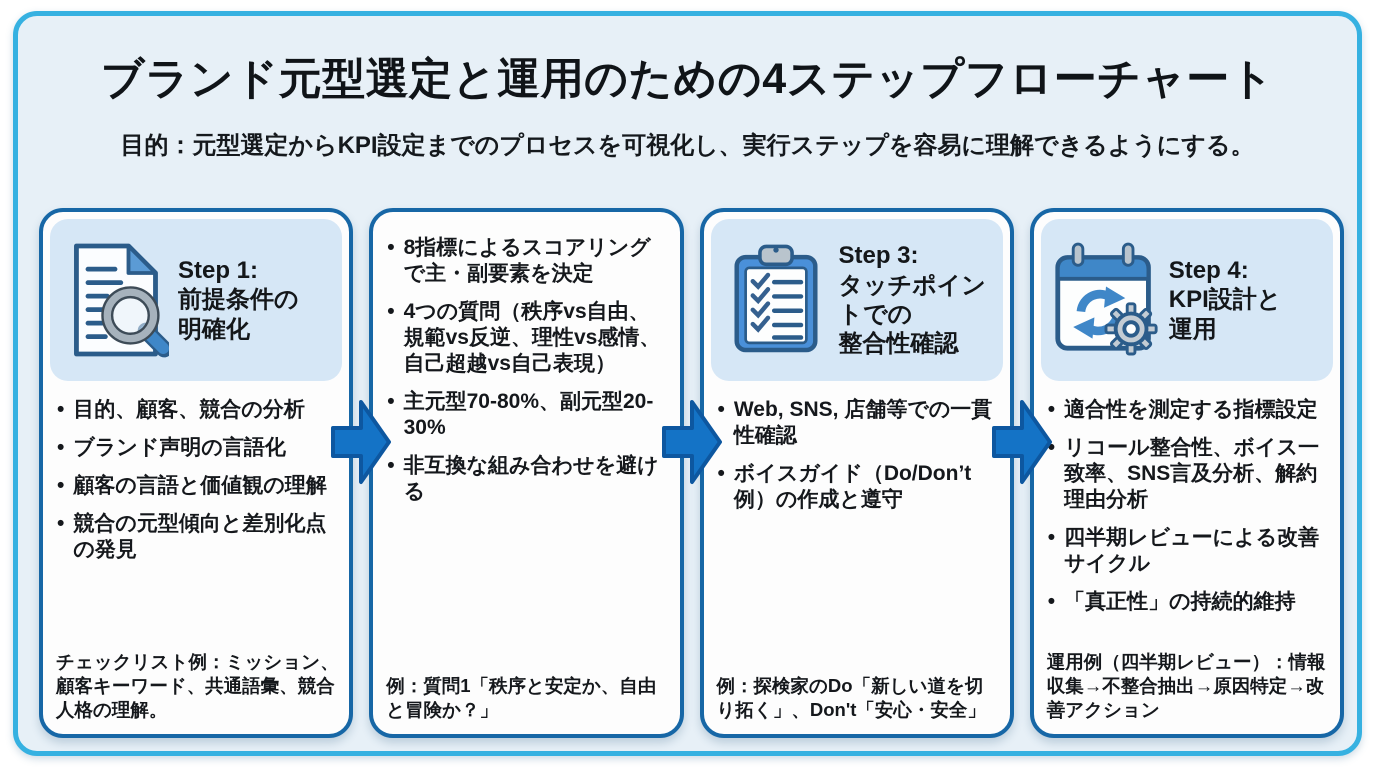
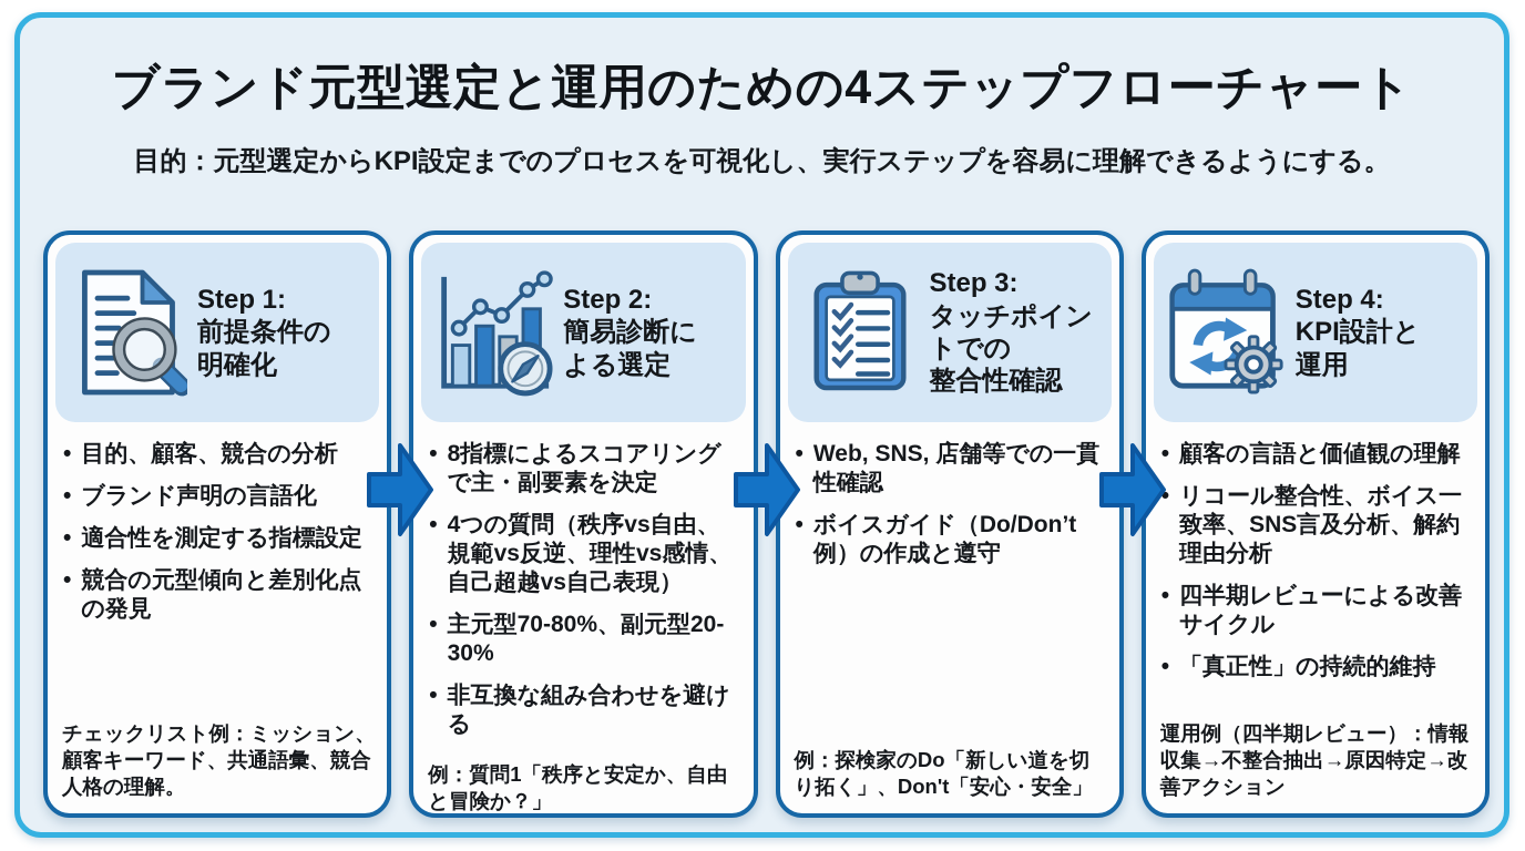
  ブランド元型選定と運用のための4ステップフローチャート
  目的：元型選定からKPI設定までのプロセスを可視化し、実行ステップを容易に理解できるようにする。
  Step 1:
  前提条件の
  明確化
  目的、顧客、競合の分析
  ブランド声明の言語化
- 顧客の言語と価値観の理解
+ 適合性を測定する指標設定
  競合の元型傾向と差別化点の発見
  チェックリスト例：ミッション、顧客キーワード、共通語彙、競合人格の理解。
+ Step 2:
+ 簡易診断に
+ よる選定
  8指標によるスコアリングで主・副要素を決定
  4つの質問（秩序vs自由、規範vs反逆、理性vs感情、自己超越vs自己表現）
  主元型70-80%、副元型20-30%
  非互換な組み合わせを避ける
  例：質問1「秩序と安定か、自由と冒険か？」
  Step 3:
  タッチポイントでの
  整合性確認
  Web, SNS, 店舗等での一貫性確認
  ボイスガイド（Do/Don’t例）の作成と遵守
  例：探検家のDo「新しい道を切り拓く」、Don't「安心・安全」
  Step 4:
  KPI設計と
  運用
- 適合性を測定する指標設定
+ 顧客の言語と価値観の理解
  リコール整合性、ボイス一致率、SNS言及分析、解約理由分析
  四半期レビューによる改善サイクル
  「真正性」の持続的維持
  運用例（四半期レビュー）：情報収集→不整合抽出→原因特定→改善アクション
